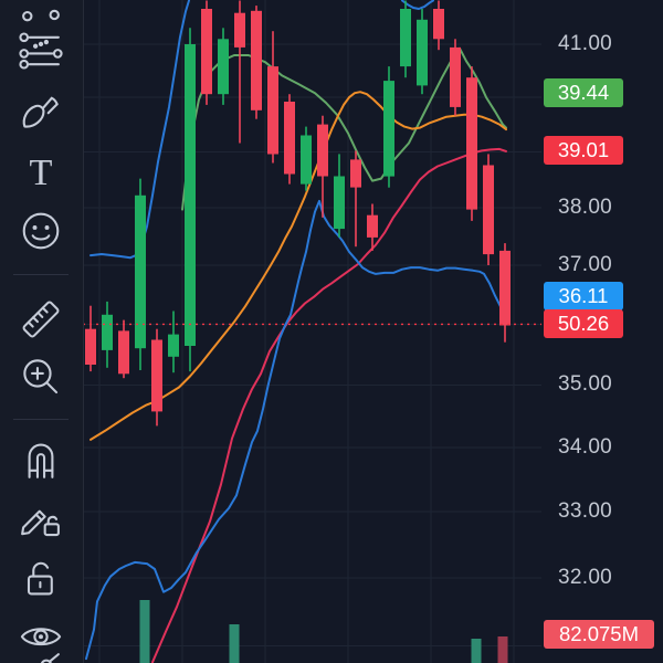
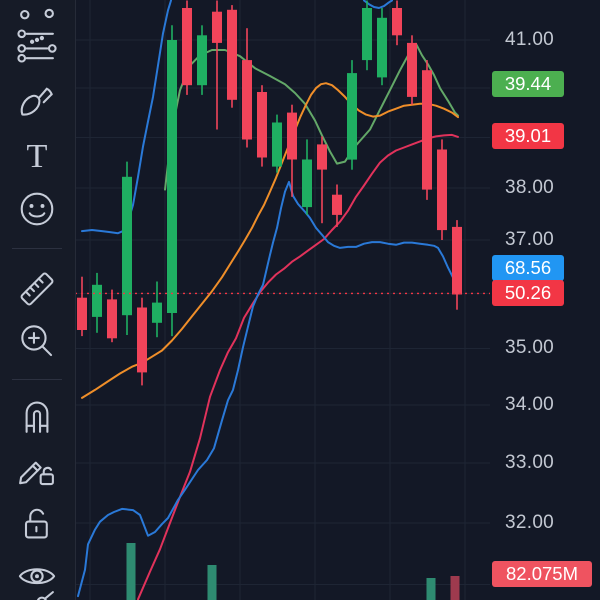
  41.00
  38.00
  37.00
  35.00
  34.00
  33.00
  32.00
  39.44
  39.01
- 36.11
+ 68.56
  50.26
  82.075M
  T
